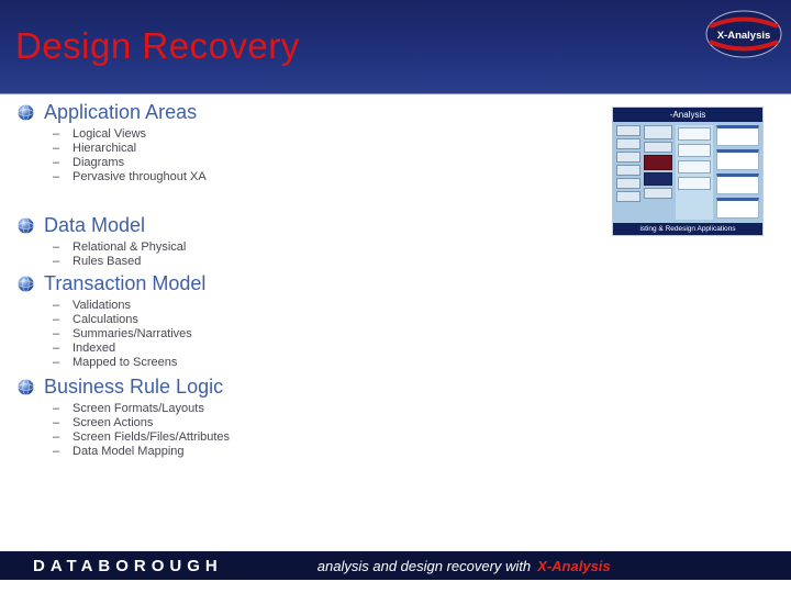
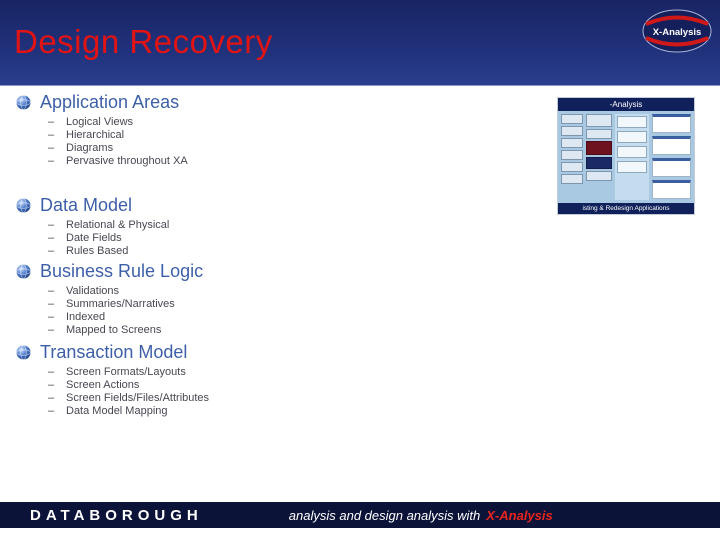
  Design Recovery
  X-Analysis
  Application Areas
  Logical Views
  Hierarchical
  Diagrams
  Pervasive throughout XA
  Data Model
  Relational & Physical
+ Date Fields
  Rules Based
- Transaction Model
+ Business Rule Logic
  Validations
- Calculations
  Summaries/Narratives
  Indexed
  Mapped to Screens
- Business Rule Logic
+ Transaction Model
  Screen Formats/Layouts
  Screen Actions
  Screen Fields/Files/Attributes
  Data Model Mapping
  -Analysis
  DATABOROUGH
- analysis and design recovery with
+ analysis and design analysis with
  X-Analysis
